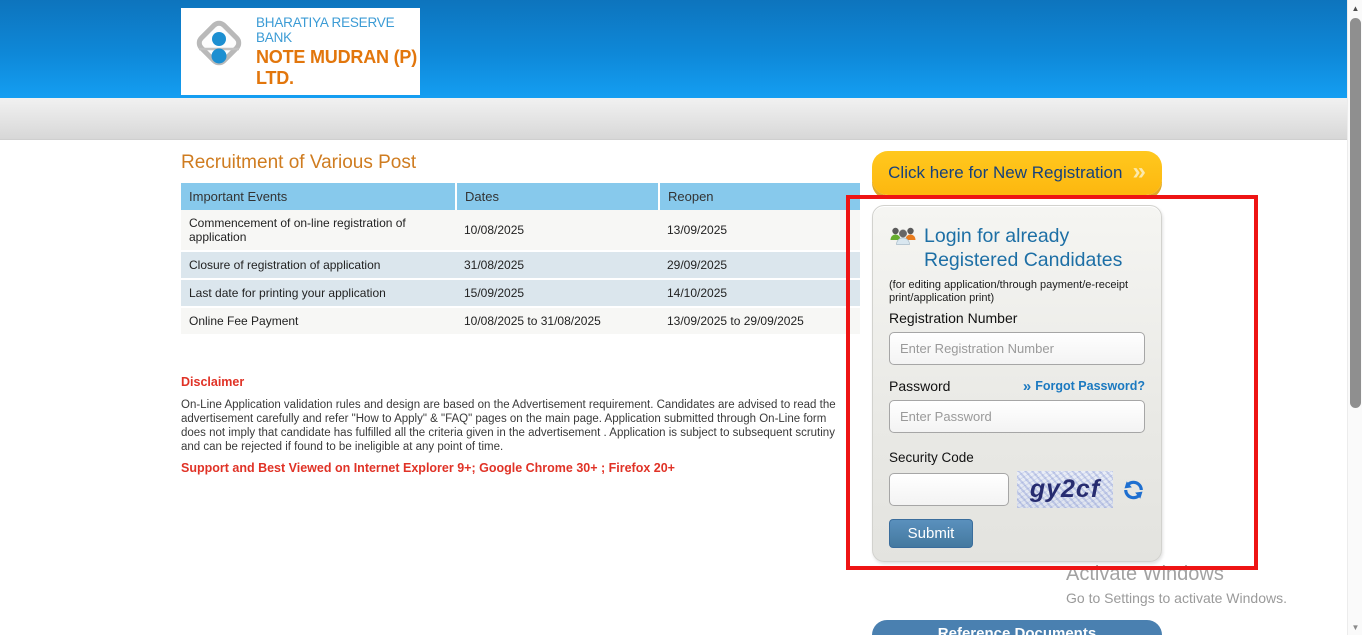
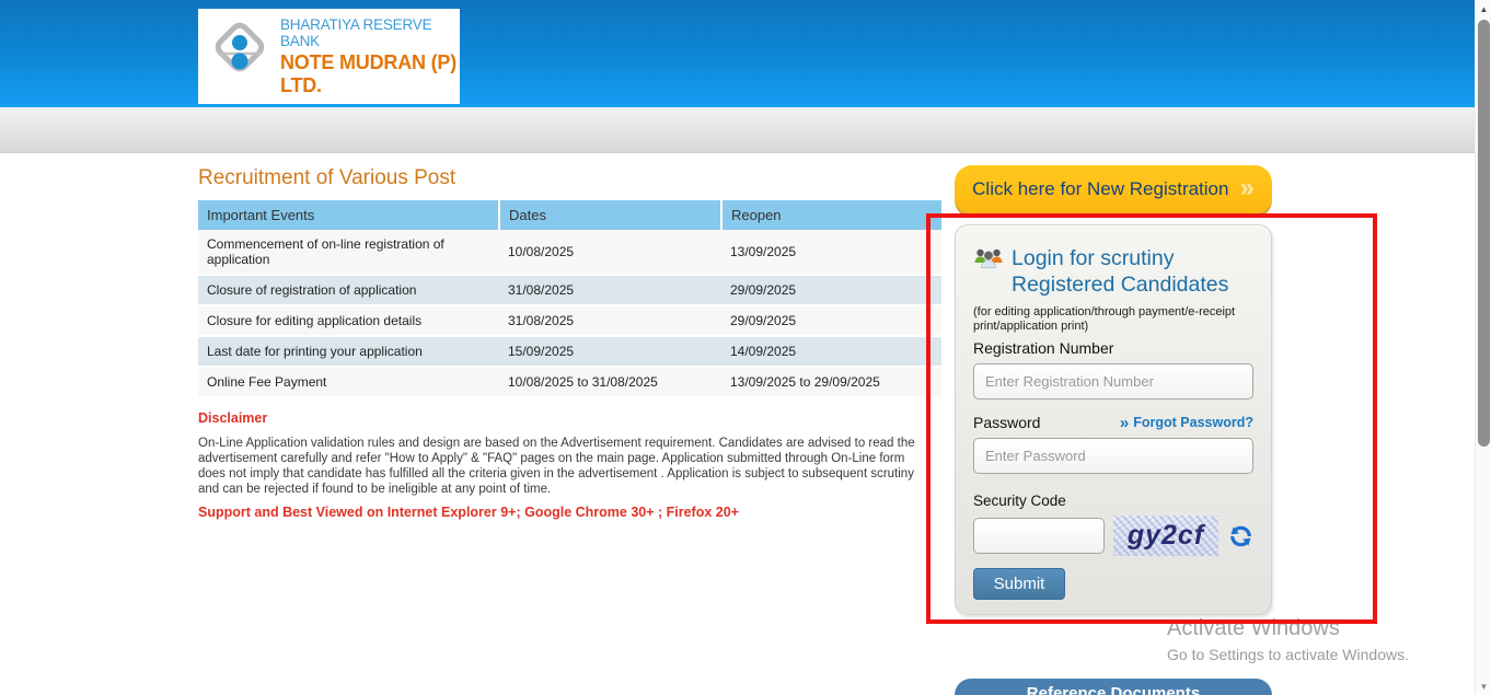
  BHARATIYA RESERVE BANK
  NOTE MUDRAN (P) LTD.
  Recruitment of Various Post
  Important Events	Dates	Reopen
  Commencement of on-line registration of application	10/08/2025	13/09/2025
  Closure of registration of application	31/08/2025	29/09/2025
+ Closure for editing application details	31/08/2025	29/09/2025
- Last date for printing your application	15/09/2025	14/10/2025
+ Last date for printing your application	15/09/2025	14/09/2025
  Online Fee Payment	10/08/2025 to 31/08/2025	13/09/2025 to 29/09/2025
  Disclaimer
  On-Line Application validation rules and design are based on the Advertisement requirement. Candidates are advised to read the advertisement carefully and refer "How to Apply" & "FAQ" pages on the main page. Application submitted through On-Line form does not imply that candidate has fulfilled all the criteria given in the advertisement . Application is subject to subsequent scrutiny and can be rejected if found to be ineligible at any point of time.
  Support and Best Viewed on Internet Explorer 9+; Google Chrome 30+ ; Firefox 20+
  Click here for New Registration
  »
- Login for already Registered Candidates
+ Login for scrutiny Registered Candidates
  (for editing application/through payment/e-receipt print/application print)
  Registration Number
  Enter Registration Number
  Password
  »
  Forgot Password?
  Enter Password
  Security Code
  gy2cf
  Submit
  Activate Windows
  Go to Settings to activate Windows.
  Reference Documents
  ▲
  ▼
